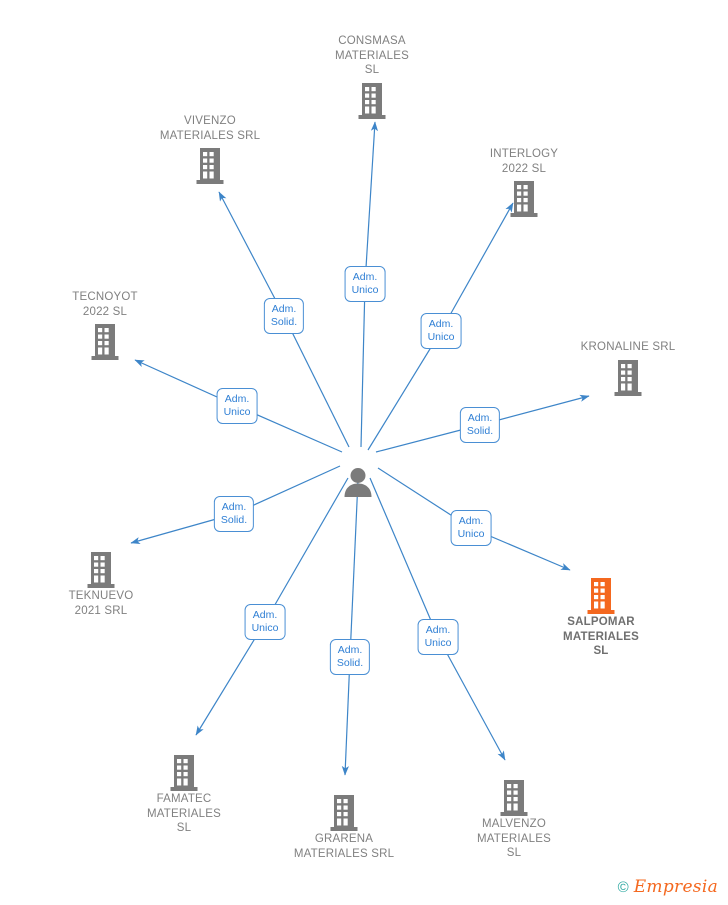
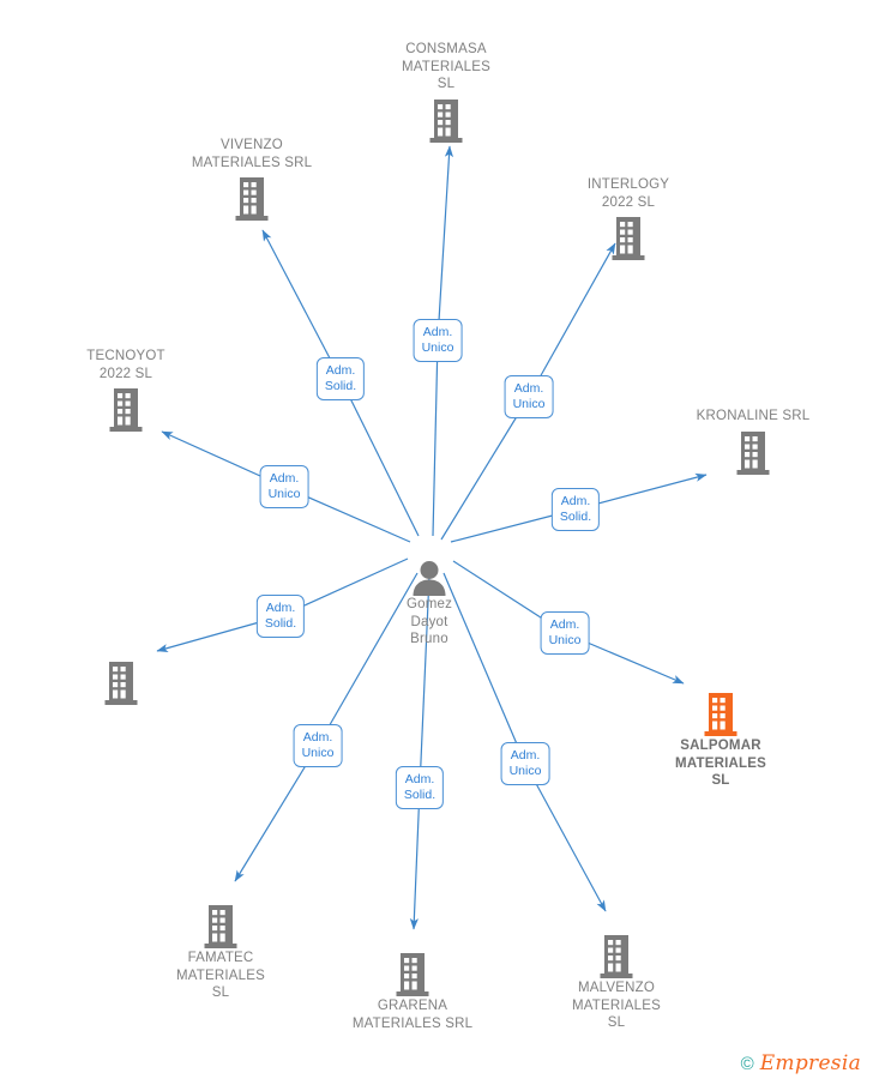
  CONSMASA
  MATERIALES
  SL
  VIVENZO
  MATERIALES SRL
  INTERLOGY
  2022 SL
  TECNOYOT
  2022 SL
  KRONALINE SRL
- TEKNUEVO
- 2021 SRL
  SALPOMAR
  MATERIALES
  SL
  FAMATEC
  MATERIALES
  SL
  GRARENA
  MATERIALES SRL
  MALVENZO
  MATERIALES
  SL
+ Gomez
+ Dayot
+ Bruno
  Adm.
  Unico
  Adm.
  Solid.
  Adm.
  Unico
  Adm.
  Unico
  Adm.
  Solid.
  Adm.
  Solid.
  Adm.
  Unico
  Adm.
  Unico
  Adm.
  Solid.
  Adm.
  Unico
  ©
  Empresia
